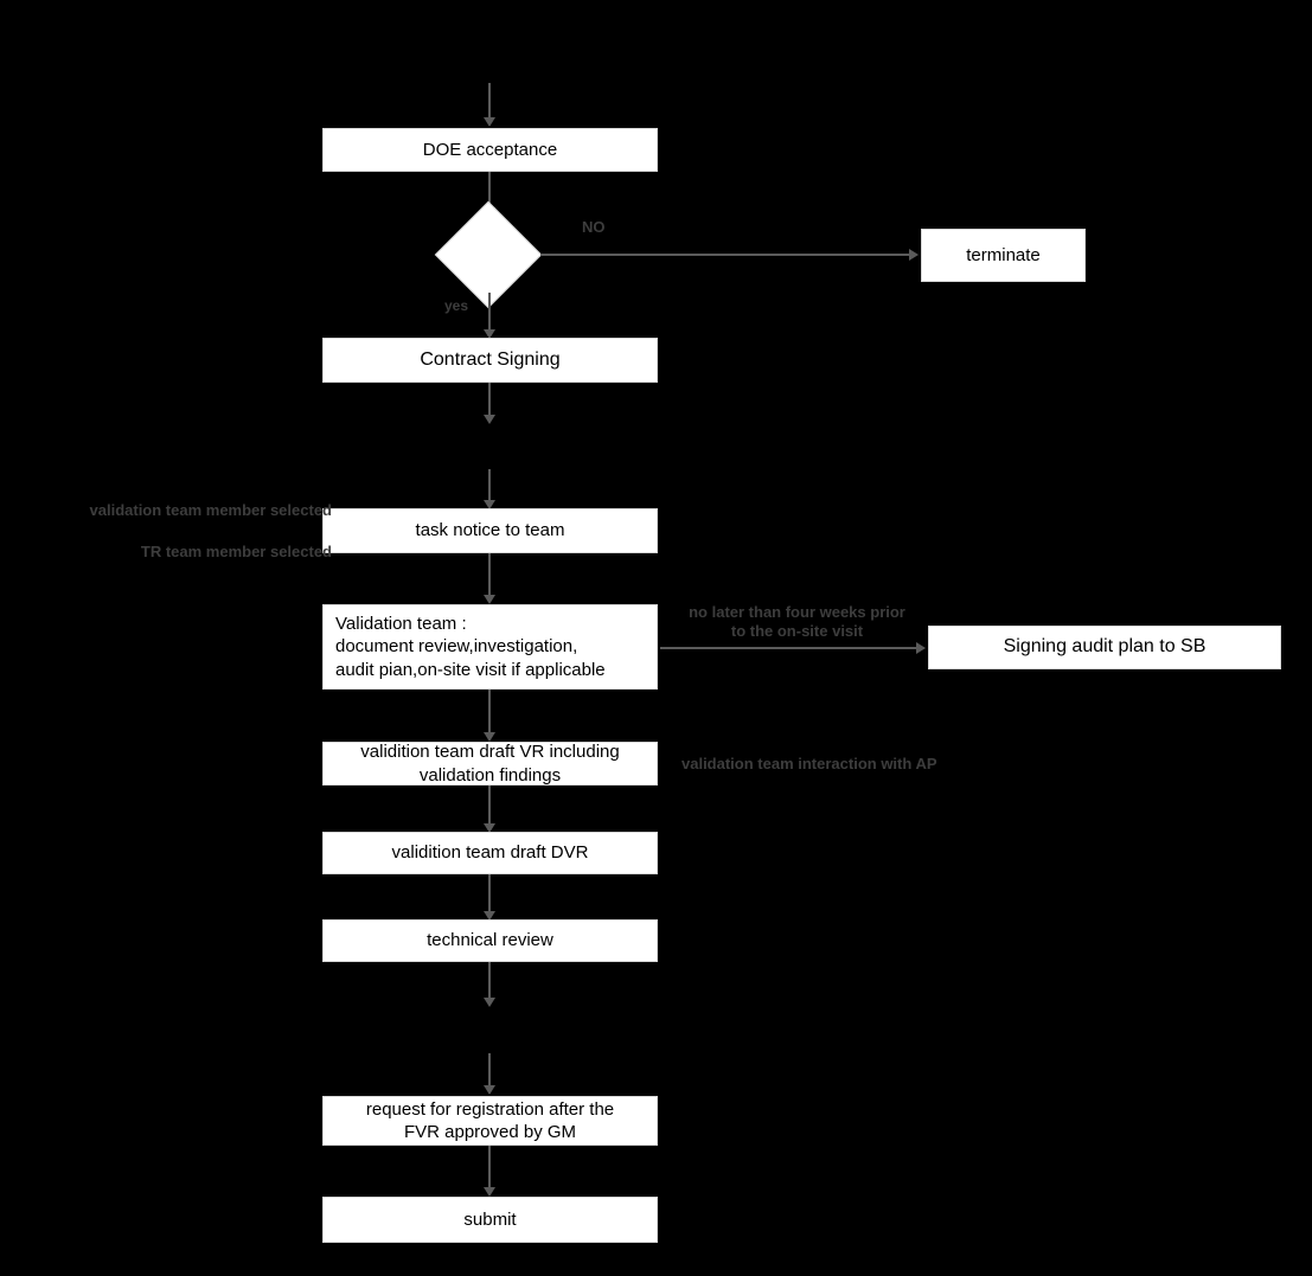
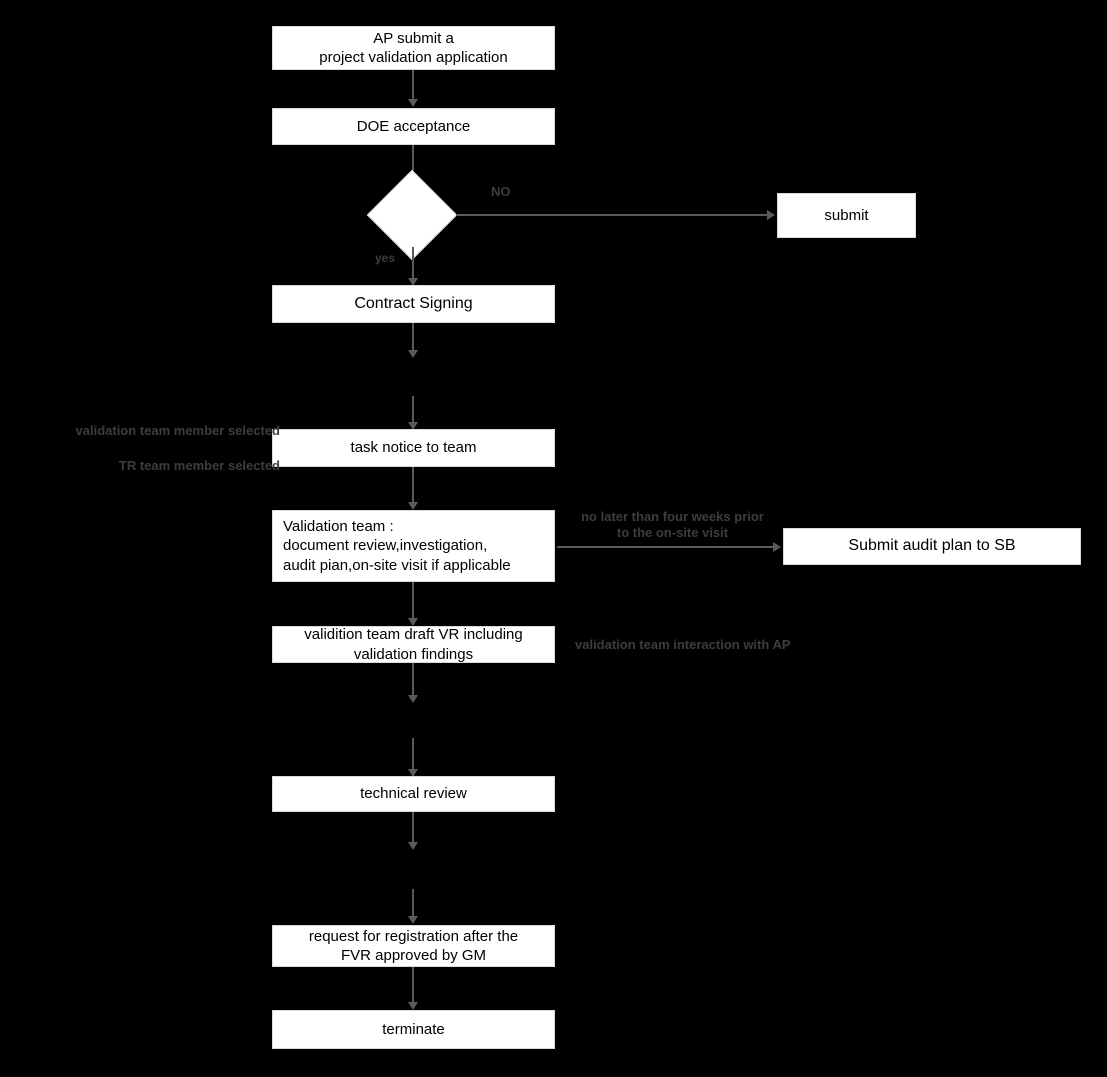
+ AP submit a
+ project validation application
  DOE acceptance
  NO
- terminate
+ submit
  yes
  Contract Signing
  task notice to team
  validation team member selected
  TR team member selected
  Validation team :
  document review,investigation,
  audit pian,on-site visit if applicable
  no later than four weeks prior
  to the on-site visit
- Signing audit plan to SB
+ Submit audit plan to SB
  validition team draft VR including
  validation findings
  validation team interaction with AP
- validition team draft DVR
  technical review
  request for registration after the
  FVR approved by GM
- submit
+ terminate
